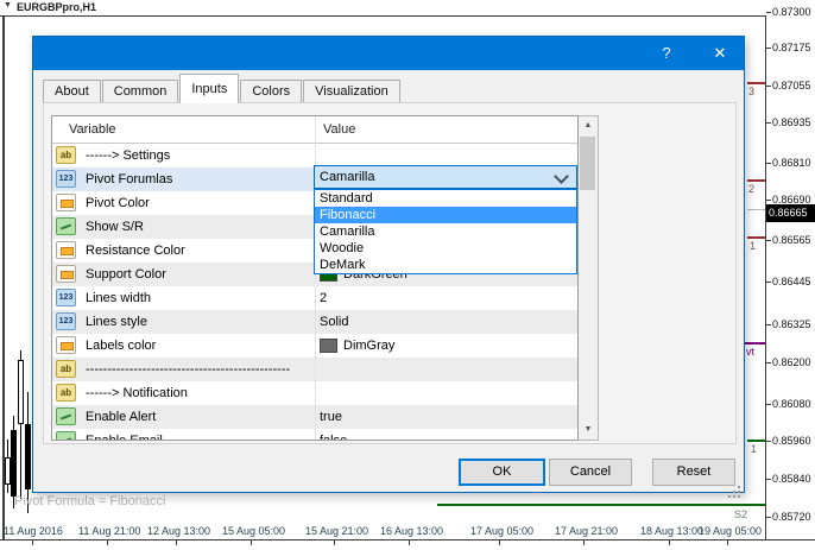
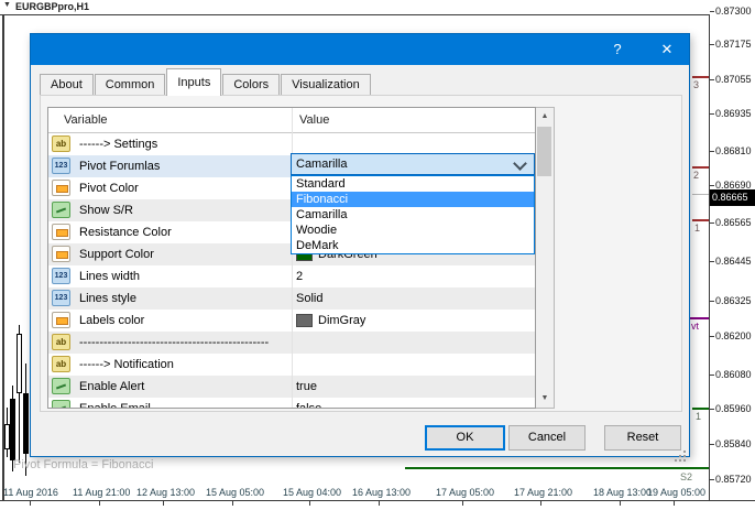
  EURGBPpro,H1
  0.87300
  0.87175
  0.87055
  0.86935
  0.86810
  0.86690
  0.86565
  0.86445
  0.86325
  0.86200
  0.86080
  0.85960
  0.85840
  0.85720
  11 Aug 2016
  11 Aug 21:00
  12 Aug 13:00
  15 Aug 05:00
- 15 Aug 21:00
+ 15 Aug 04:00
  16 Aug 13:00
  17 Aug 05:00
  17 Aug 21:00
  18 Aug 13:00
  19 Aug 05:00
  0.86665
  3
  2
  1
  vt
  1
  S2
  Pivot Formula = Fibonacci
  ?
  ✕
  About
  Common
  Inputs
  Colors
  Visualization
  Variable
  Value
  ab
  ------> Settings
  Pivot Forumlas
  Pivot Color
  Show S/R
  Resistance Color
  Support Color
  DarkGreen
  Lines width
  2
  Lines style
  Solid
  Labels color
  DimGray
  ab
  -----------------------------------------------
  ab
  ------> Notification
  Enable Alert
  true
  Camarilla
  Standard
  Fibonacci
  Camarilla
  Woodie
  DeMark
  OK
  Cancel
  Reset
